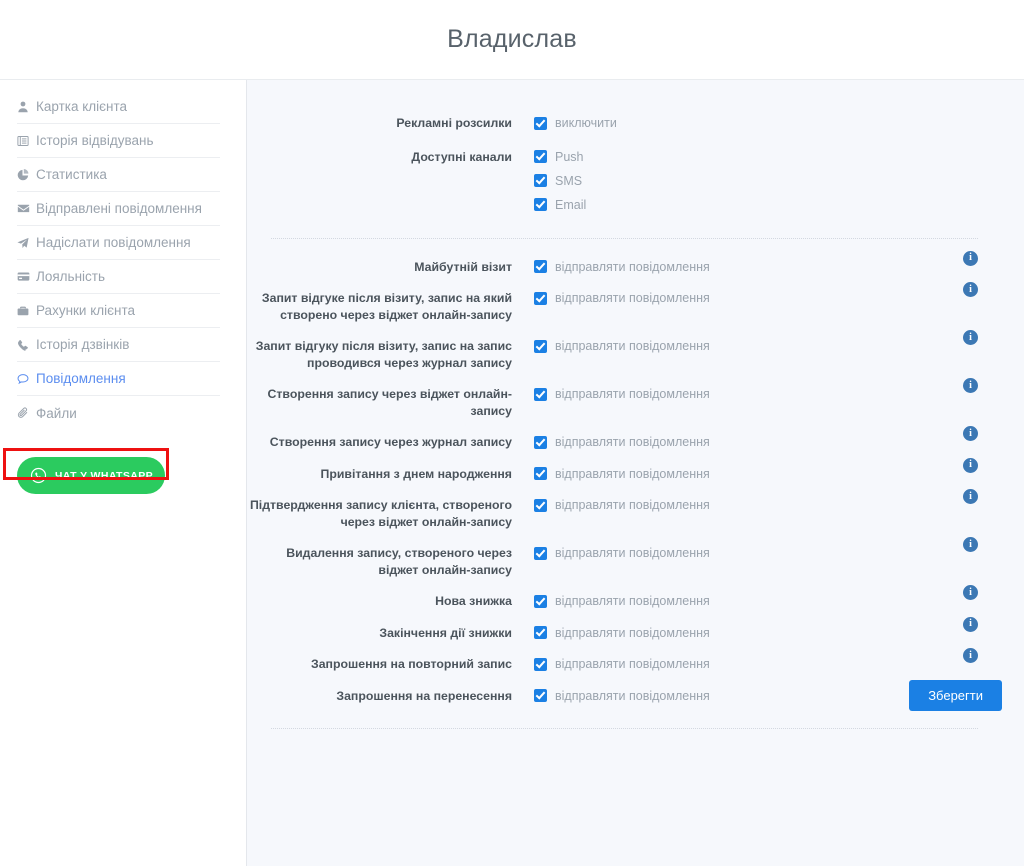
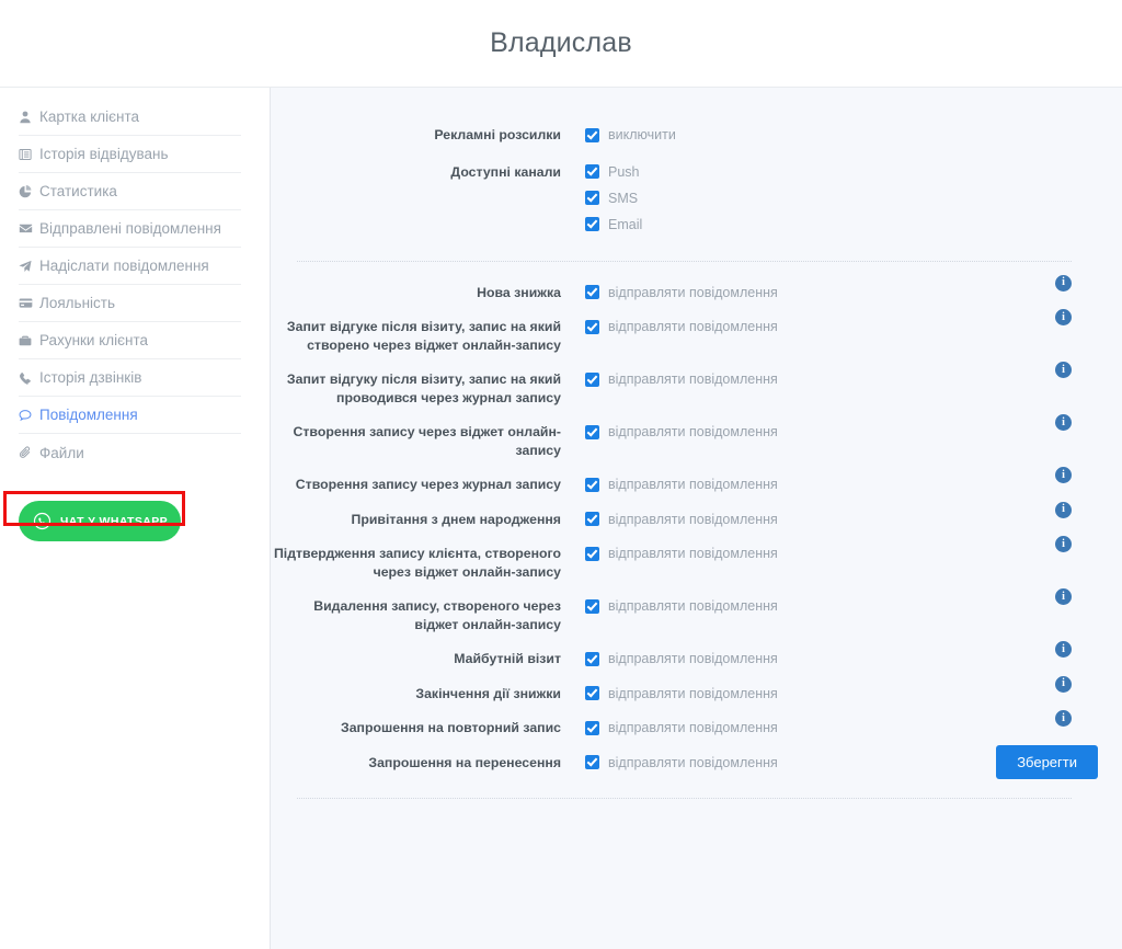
  Владислав
  Картка клієнта
  Історія відвідувань
  Статистика
  Відправлені повідомлення
  Надіслати повідомлення
  Лояльність
  Рахунки клієнта
  Історія дзвінків
  Повідомлення
  Файли
  ЧАТ У WHATSAPP
  Рекламні розсилки
  виключити
  Доступні канали
  Push
  SMS
  Email
- Майбутній візит
+ Нова знижка
  відправляти повідомлення
  i
  Запит відгуке після візиту, запис на який створено через віджет онлайн-запису
  відправляти повідомлення
  i
- Запит відгуку після візиту, запис на запис проводився через журнал запису
+ Запит відгуку після візиту, запис на який проводився через журнал запису
  відправляти повідомлення
  i
  Створення запису через віджет онлайн-запису
  відправляти повідомлення
  i
  Створення запису через журнал запису
  відправляти повідомлення
  i
  Привітання з днем народження
  відправляти повідомлення
  i
  Підтвердження запису клієнта, створеного через віджет онлайн-запису
  відправляти повідомлення
  i
  Видалення запису, створеного через віджет онлайн-запису
  відправляти повідомлення
  i
- Нова знижка
+ Майбутній візит
  відправляти повідомлення
  i
  Закінчення дії знижки
  відправляти повідомлення
  i
  Запрошення на повторний запис
  відправляти повідомлення
  i
  Запрошення на перенесення
  відправляти повідомлення
  Зберегти
